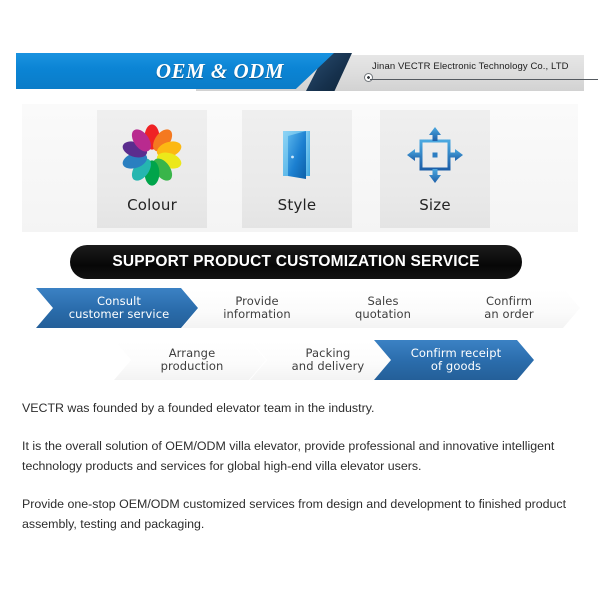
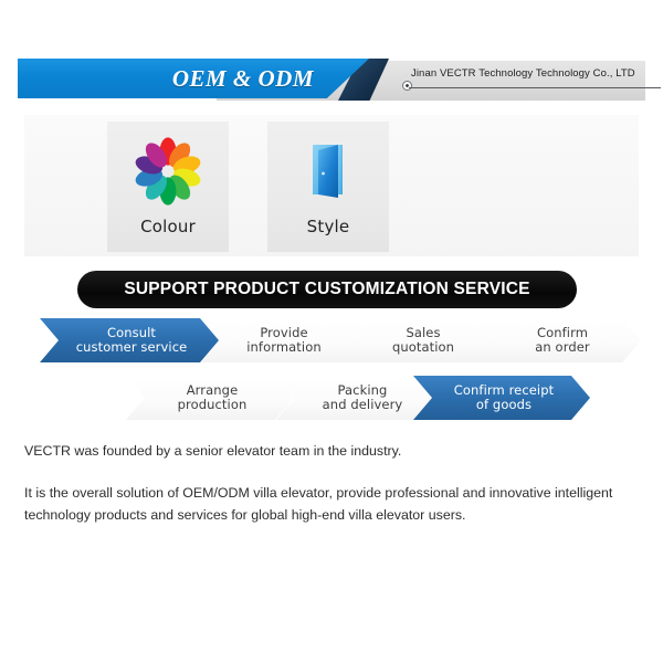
  OEM & ODM
- Jinan VECTR Electronic Technology Co., LTD
+ Jinan VECTR Technology Technology Co., LTD
  Colour
  Style
- Size
  SUPPORT PRODUCT CUSTOMIZATION SERVICE
  Consult
  customer service
  Provide
  information
  Sales
  quotation
  Confirm
  an order
  Arrange
  production
  Packing
  and delivery
  Confirm receipt
  of goods
- VECTR was founded by a founded elevator team in the industry.
+ VECTR was founded by a senior elevator team in the industry.
  It is the overall solution of OEM/ODM villa elevator, provide professional and innovative intelligent technology products and services for global high-end villa elevator users.
- Provide one-stop OEM/ODM customized services from design and development to finished product assembly, testing and packaging.
